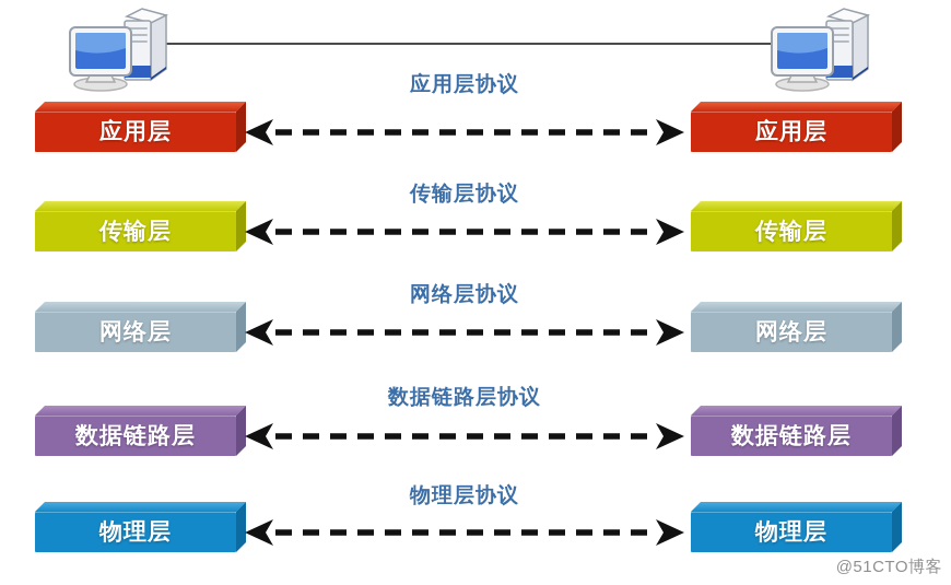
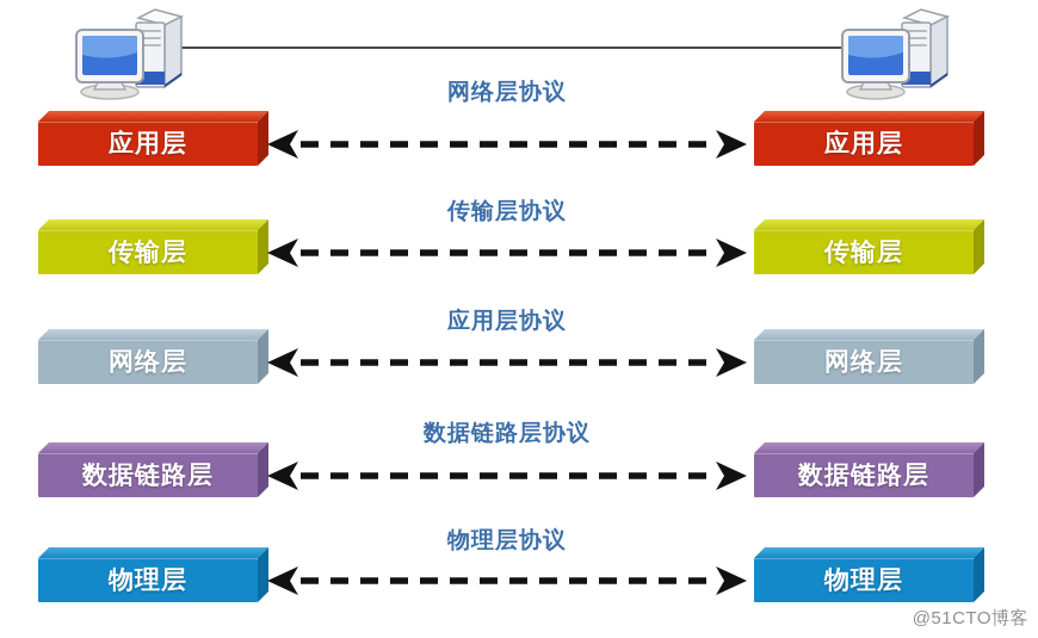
- 应用层协议
+ 网络层协议
  应用层
  应用层
  传输层协议
  传输层
  传输层
- 网络层协议
+ 应用层协议
  网络层
  网络层
  数据链路层协议
  数据链路层
  数据链路层
  物理层协议
  物理层
  物理层
  @51CTO博客
